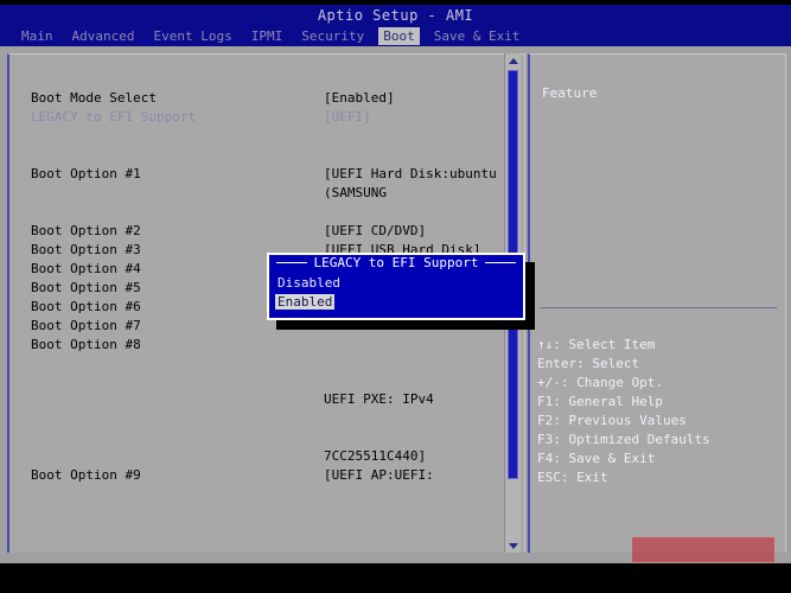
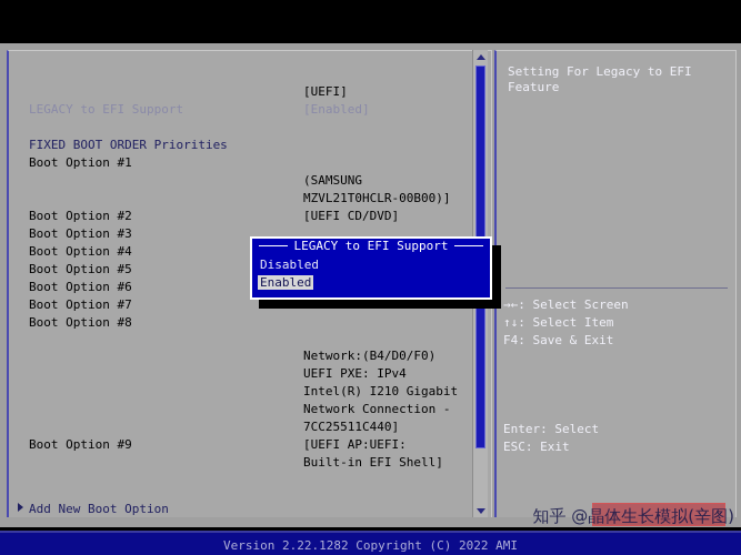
- Aptio Setup - AMI
- Main
- Advanced
- Event Logs
- IPMI
- Security
- Boot
- Save & Exit
- Boot Mode Select
- [Enabled]
+ [UEFI]
  LEGACY to EFI Support
- [UEFI]
+ [Enabled]
+ FIXED BOOT ORDER Priorities
  Boot Option #1
- [UEFI Hard Disk:ubuntu
  (SAMSUNG
+ MZVL21T0HCLR-00B00)]
  Boot Option #2
  [UEFI CD/DVD]
  Boot Option #3
- [UEFI USB Hard Disk]
  Boot Option #4
  Boot Option #5
  Boot Option #6
  Boot Option #7
  Boot Option #8
+ Network:(B4/D0/F0)
  UEFI PXE: IPv4
+ Intel(R) I210 Gigabit
+ Network Connection -
  7CC25511C440]
  Boot Option #9
  [UEFI AP:UEFI:
+ Built-in EFI Shell]
+ Add New Boot Option
+ Setting For Legacy to EFI
  Feature
+ →←: Select Screen
  ↑↓: Select Item
- Enter: Select
+ F4: Save & Exit
- +/-: Change Opt.
- F1: General Help
- F2: Previous Values
- F3: Optimized Defaults
- F4: Save & Exit
+ Enter: Select
  ESC: Exit
  LEGACY to EFI Support
  Disabled
  Enabled
+ Version 2.22.1282 Copyright (C) 2022 AMI
+ 知乎 @晶体生长模拟(辛图)
